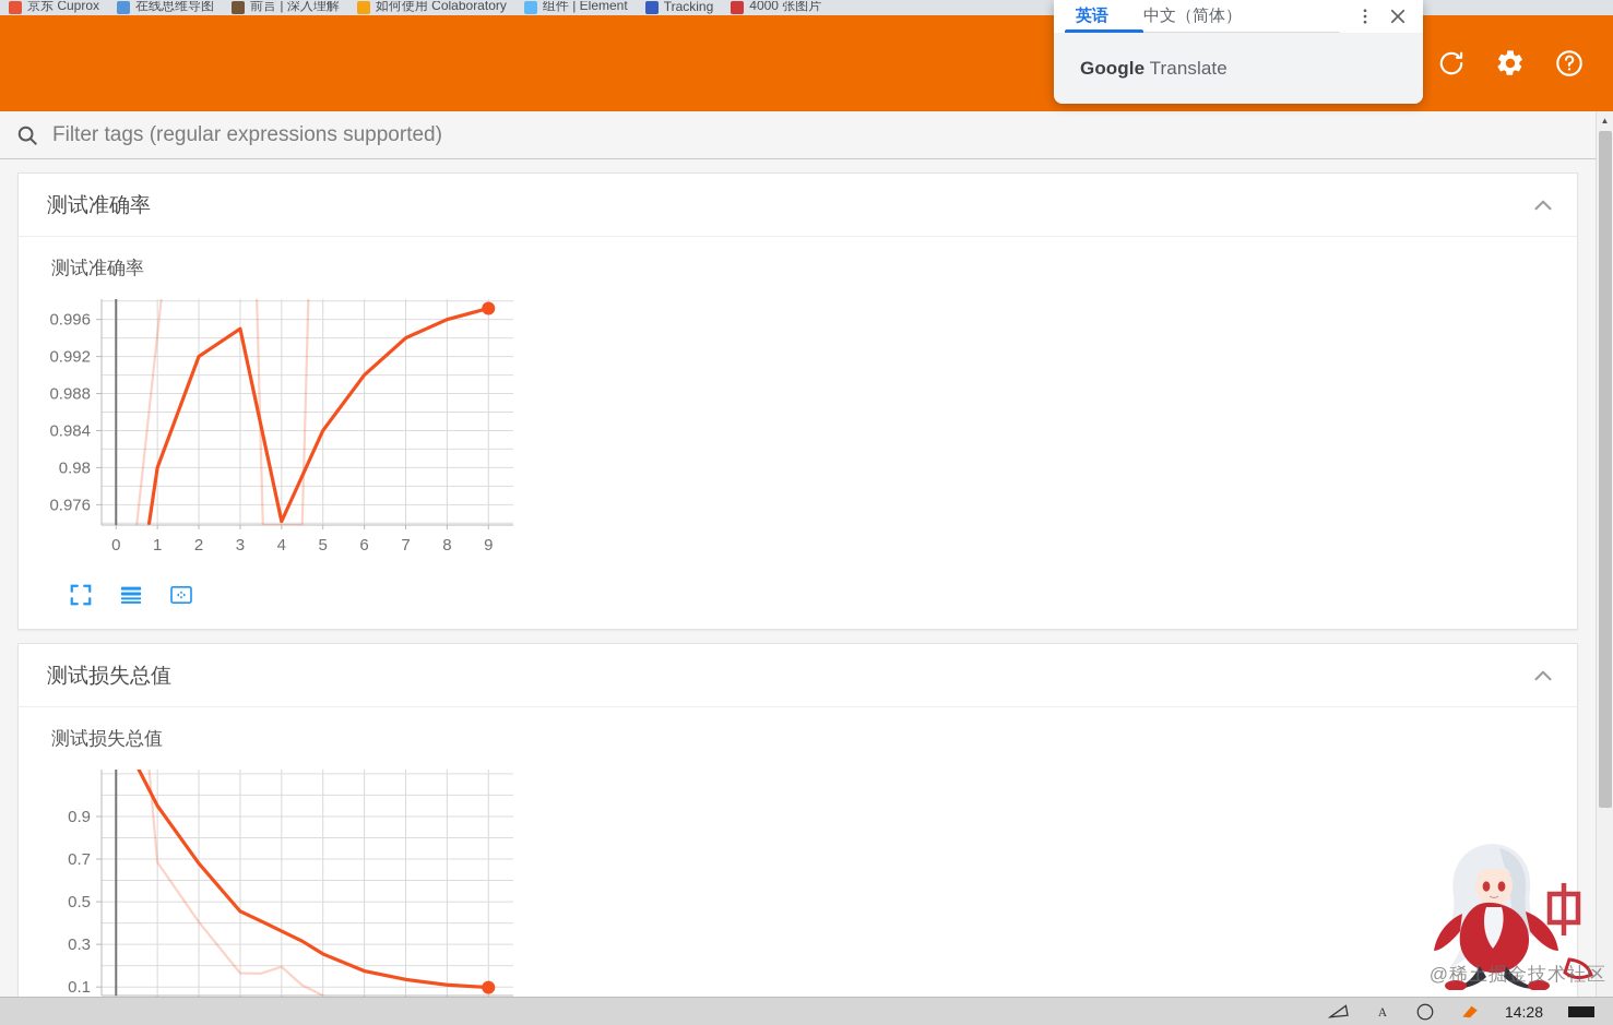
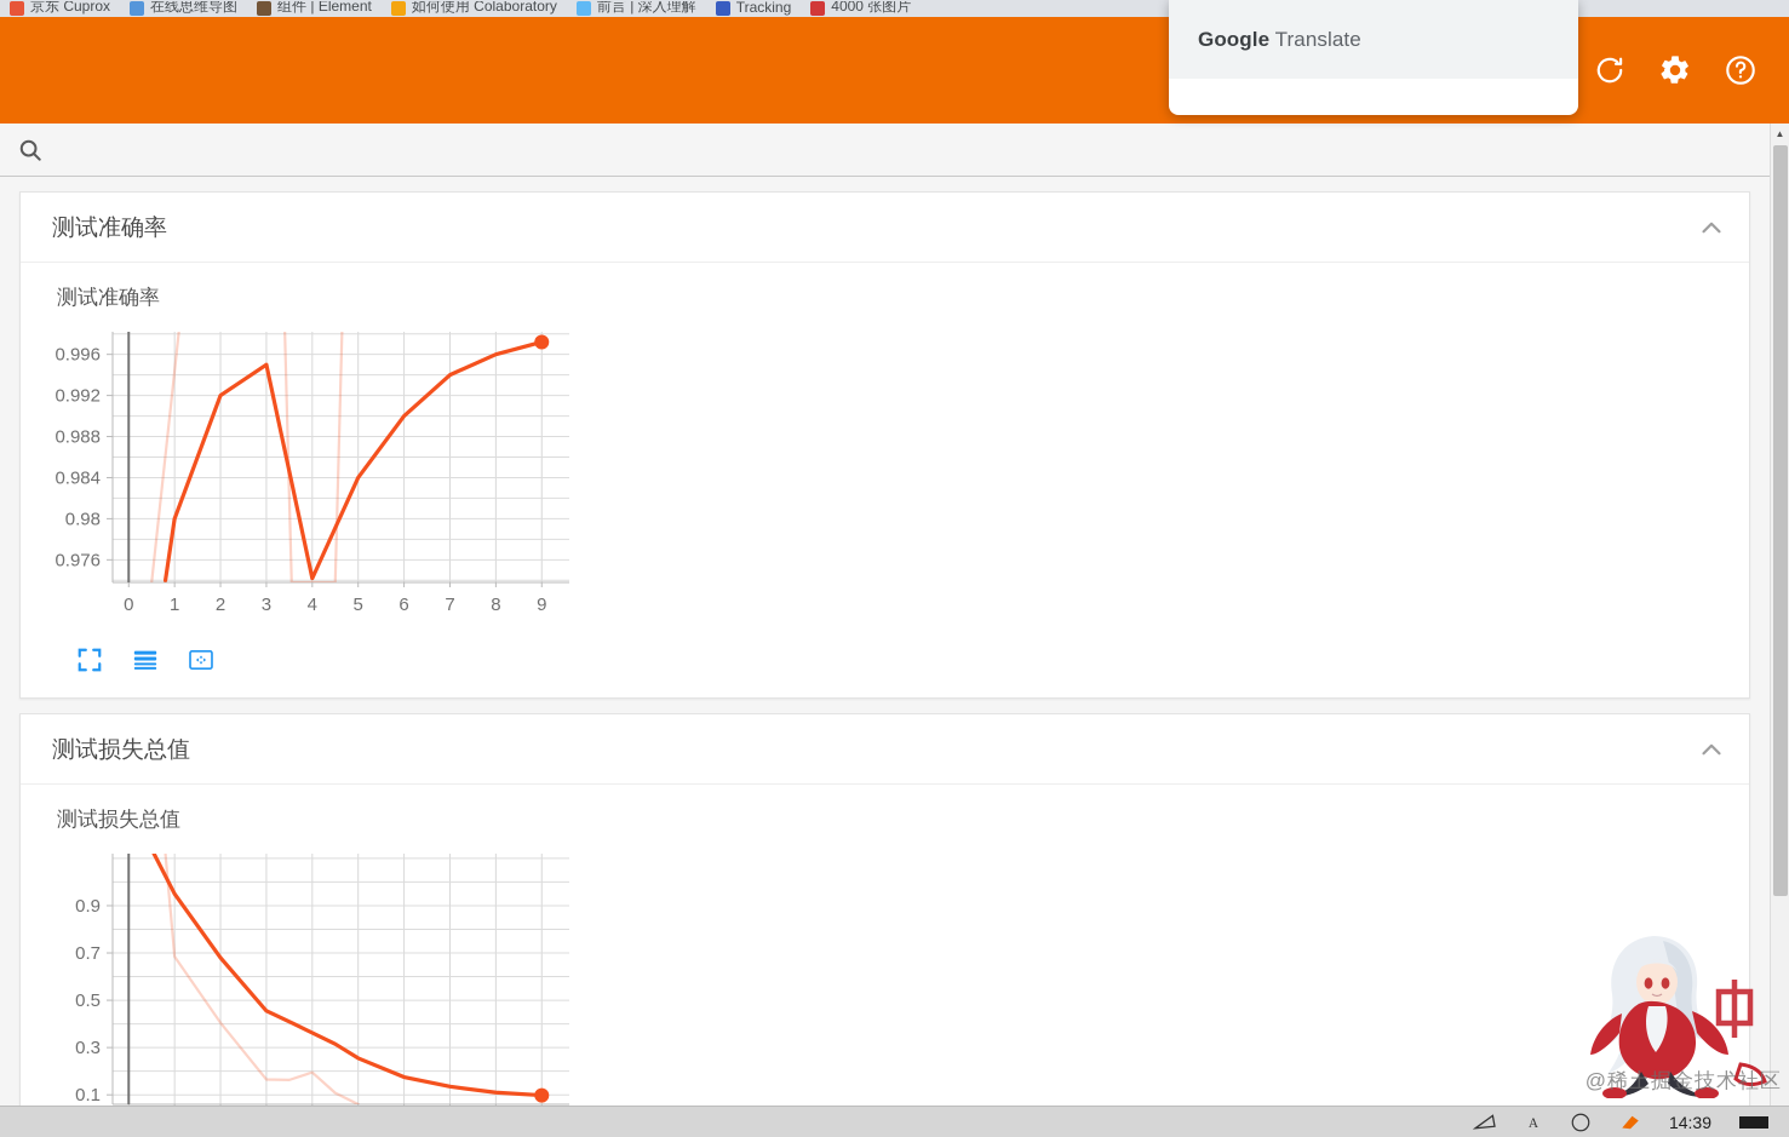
  京东 Cuprox
  在线思维导图
- 前言 | 深入理解
+ 组件 | Element
  如何使用 Colaboratory
- 组件 | Element
+ 前言 | 深入理解
  Tracking
  4000 张图片
- 英语
- 中文（简体）
  Google Translate
- Filter tags (regular expressions supported)
  测试准确率
  测试准确率
  0.976
  0.98
  0.984
  0.988
  0.992
  0.996
  0
  1
  2
  3
  4
  5
  6
  7
  8
  9
  测试损失总值
  测试损失总值
  0.1
  0.3
  0.5
  0.7
  0.9
  ▲
  @稀土掘金技术社区
  A
- 14:28
+ 14:39
